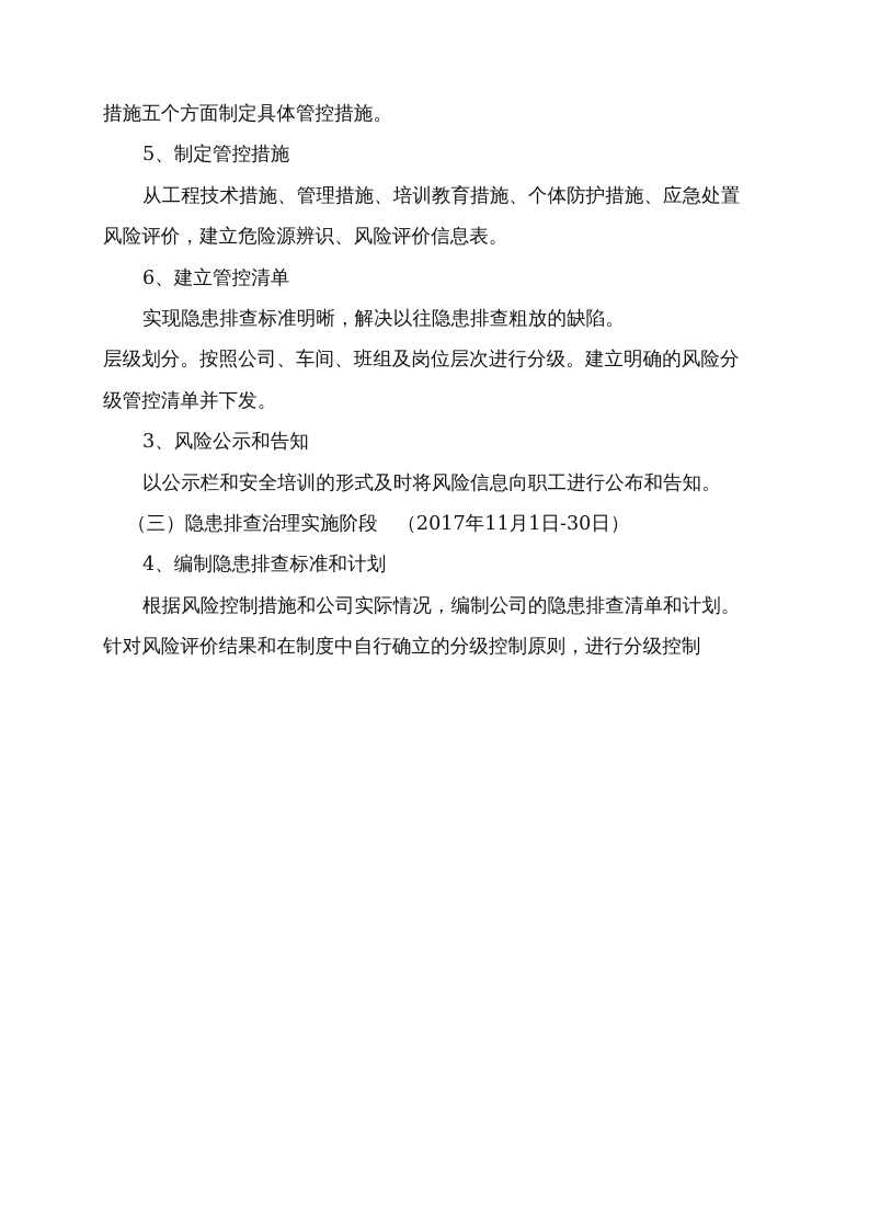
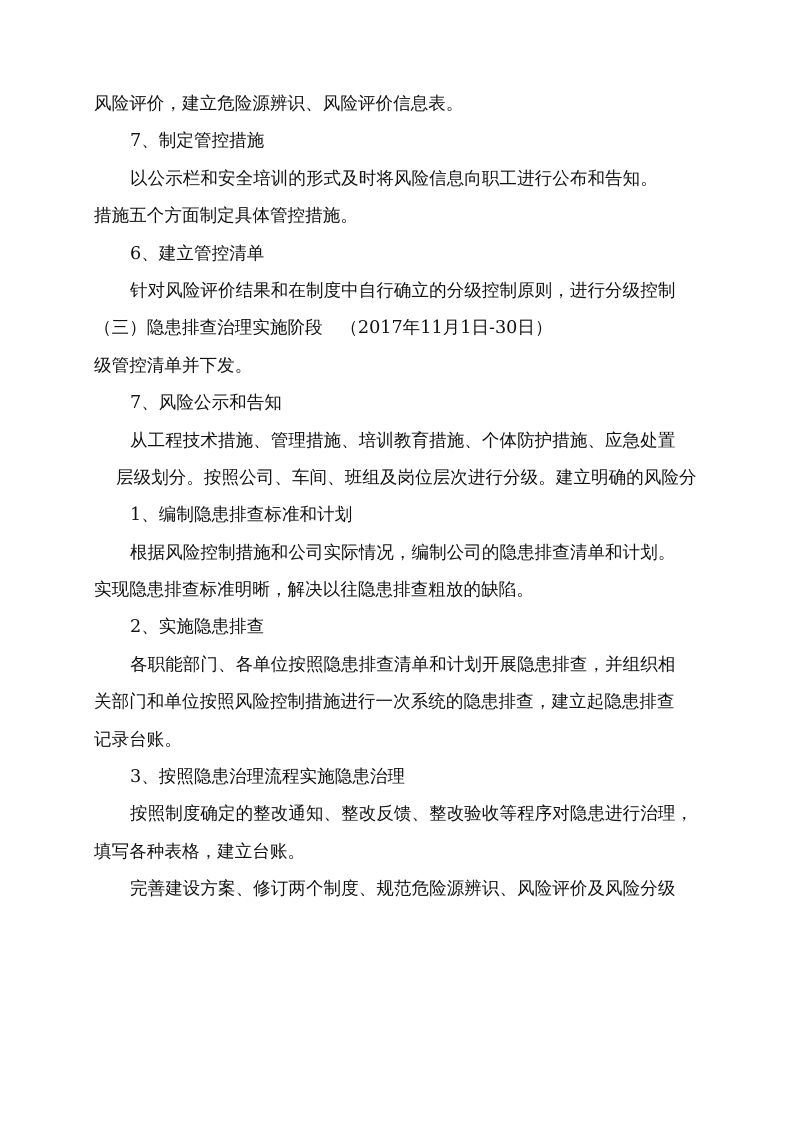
- 措施五个方面制定具体管控措施。
+ 风险评价，建立危险源辨识、风险评价信息表。
- 5、制定管控措施
+ 7、制定管控措施
- 从工程技术措施、管理措施、培训教育措施、个体防护措施、应急处置
+ 以公示栏和安全培训的形式及时将风险信息向职工进行公布和告知。
- 风险评价，建立危险源辨识、风险评价信息表。
+ 措施五个方面制定具体管控措施。
  6、建立管控清单
- 实现隐患排查标准明晰，解决以往隐患排查粗放的缺陷。
+ 针对风险评价结果和在制度中自行确立的分级控制原则，进行分级控制
- 层级划分。按照公司、车间、班组及岗位层次进行分级。建立明确的风险分
+ （三）隐患排查治理实施阶段 （2017年11月1日-30日）
  级管控清单并下发。
- 3、风险公示和告知
+ 7、风险公示和告知
- 以公示栏和安全培训的形式及时将风险信息向职工进行公布和告知。
+ 从工程技术措施、管理措施、培训教育措施、个体防护措施、应急处置
- （三）隐患排查治理实施阶段 （2017年11月1日-30日）
+ 层级划分。按照公司、车间、班组及岗位层次进行分级。建立明确的风险分
- 4、编制隐患排查标准和计划
+ 1、编制隐患排查标准和计划
  根据风险控制措施和公司实际情况，编制公司的隐患排查清单和计划。
- 针对风险评价结果和在制度中自行确立的分级控制原则，进行分级控制
+ 实现隐患排查标准明晰，解决以往隐患排查粗放的缺陷。
+ 2、实施隐患排查
+ 各职能部门、各单位按照隐患排查清单和计划开展隐患排查，并组织相
+ 关部门和单位按照风险控制措施进行一次系统的隐患排查，建立起隐患排查
+ 记录台账。
+ 3、按照隐患治理流程实施隐患治理
+ 按照制度确定的整改通知、整改反馈、整改验收等程序对隐患进行治理，
+ 填写各种表格，建立台账。
+ 完善建设方案、修订两个制度、规范危险源辨识、风险评价及风险分级
